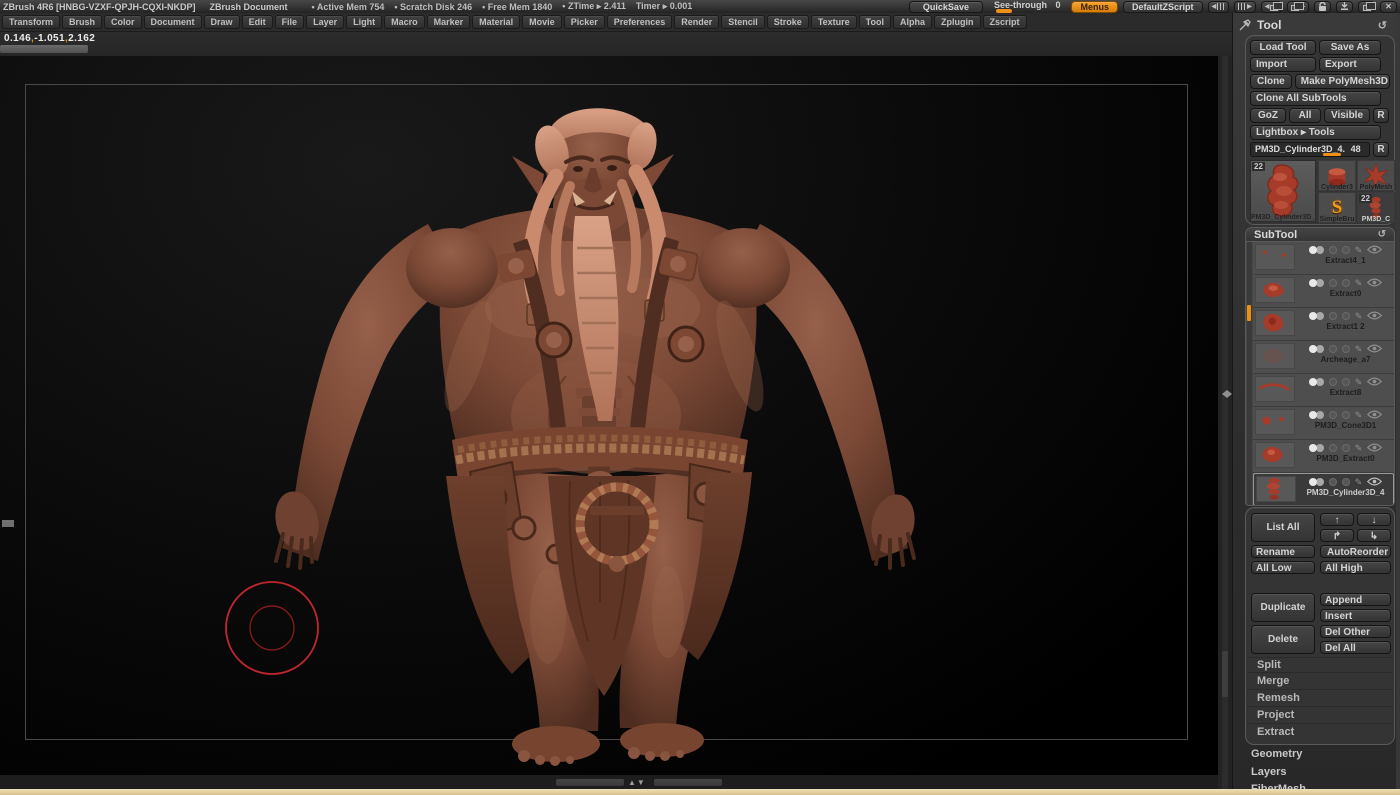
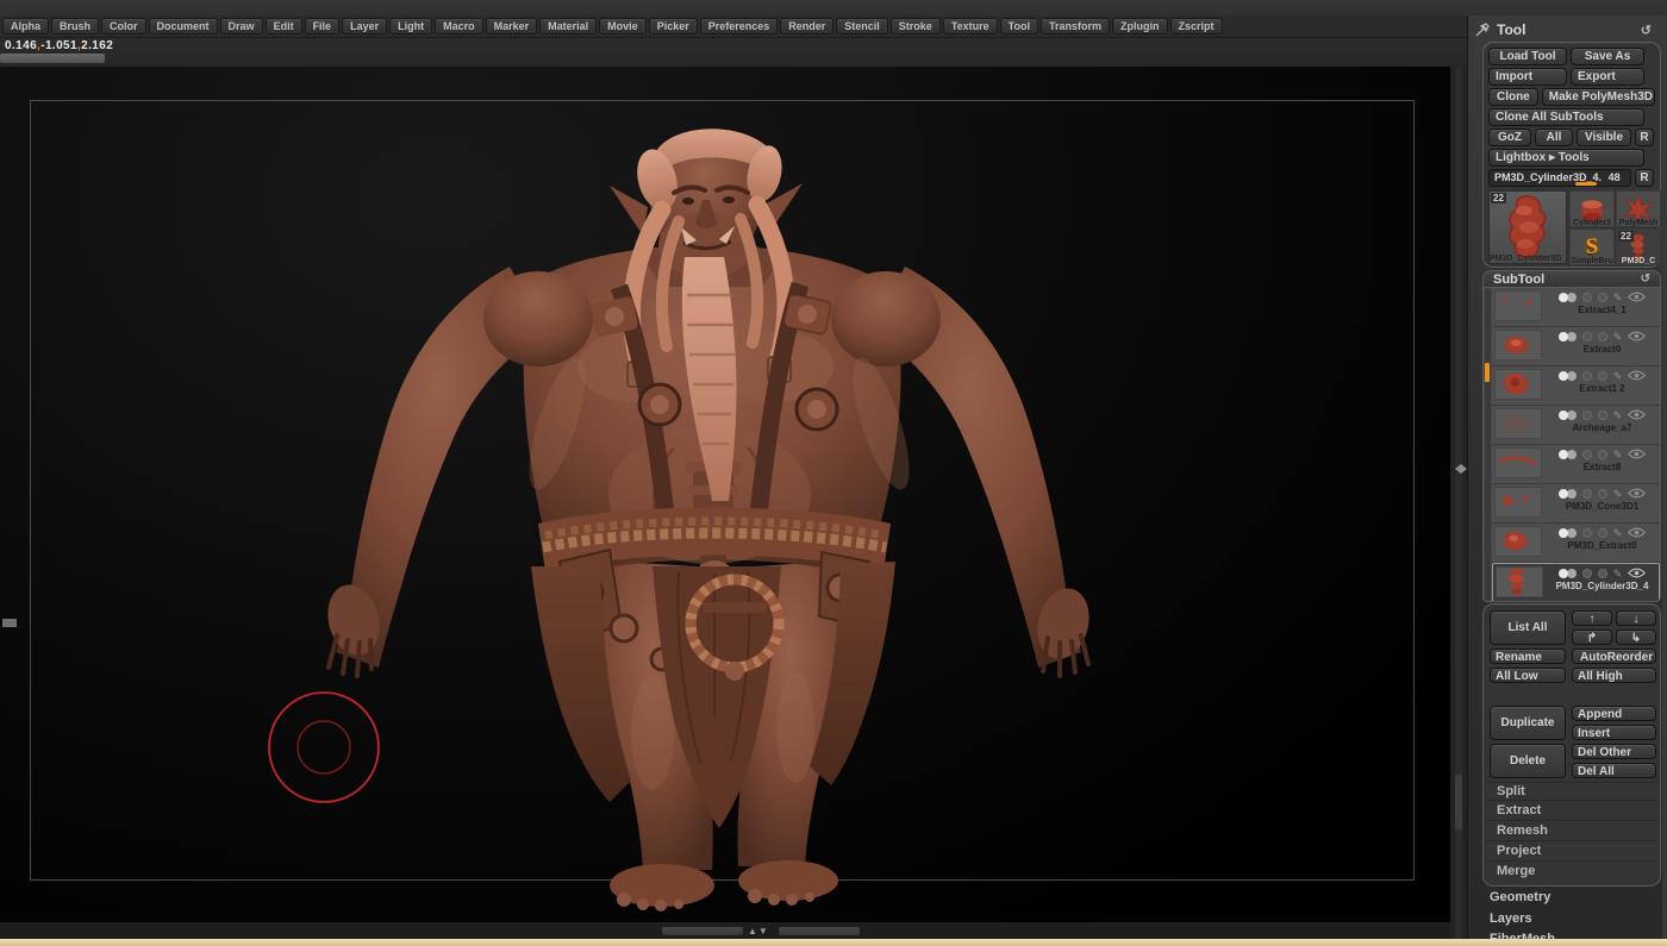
- ZBrush 4R6 [HNBG-VZXF-QPJH-CQXI-NKDP]
- ZBrush Document
- • Active Mem 754
- • Scratch Disk 246
- • Free Mem 1840
- • ZTime ▸ 2.411
- Timer ▸ 0.001
- QuickSave
- See-through 0
- Menus
- DefaultZScript
- ✕
- Transform
+ Alpha
  Brush
  Color
  Document
  Draw
  Edit
  File
  Layer
  Light
  Macro
  Marker
  Material
  Movie
  Picker
  Preferences
  Render
  Stencil
  Stroke
  Texture
  Tool
- Alpha
+ Transform
  Zplugin
  Zscript
  0.146,-1.051,2.162
  ▲
  ▼
  Tool
  ↺
  Load Tool
  Save As
  Import
  Export
  Clone
  Make PolyMesh3D
  Clone All SubTools
  GoZ
  All
  Visible
  R
  Lightbox ▸ Tools
  PM3D_Cylinder3D_4. 48
  R
  22
  S
  22
  SubTool
  ↺
  ✎
  Extract4_1
  ✎
  Extract0
  ✎
  Extract1 2
  ✎
  Archeage_a7
  ✎
  Extract8
  ✎
  PM3D_Cone3D1
  ✎
  PM3D_Extract0
  ✎
  PM3D_Cylinder3D_4
  List All
  ↑
  ↓
  ↱
  ↳
  Rename
  AutoReorder
  All Low
  All High
  Duplicate
  Append
  Insert
  Delete
  Del Other
  Del All
  Split
- Merge
+ Extract
  Remesh
  Project
- Extract
+ Merge
  Geometry
  Layers
